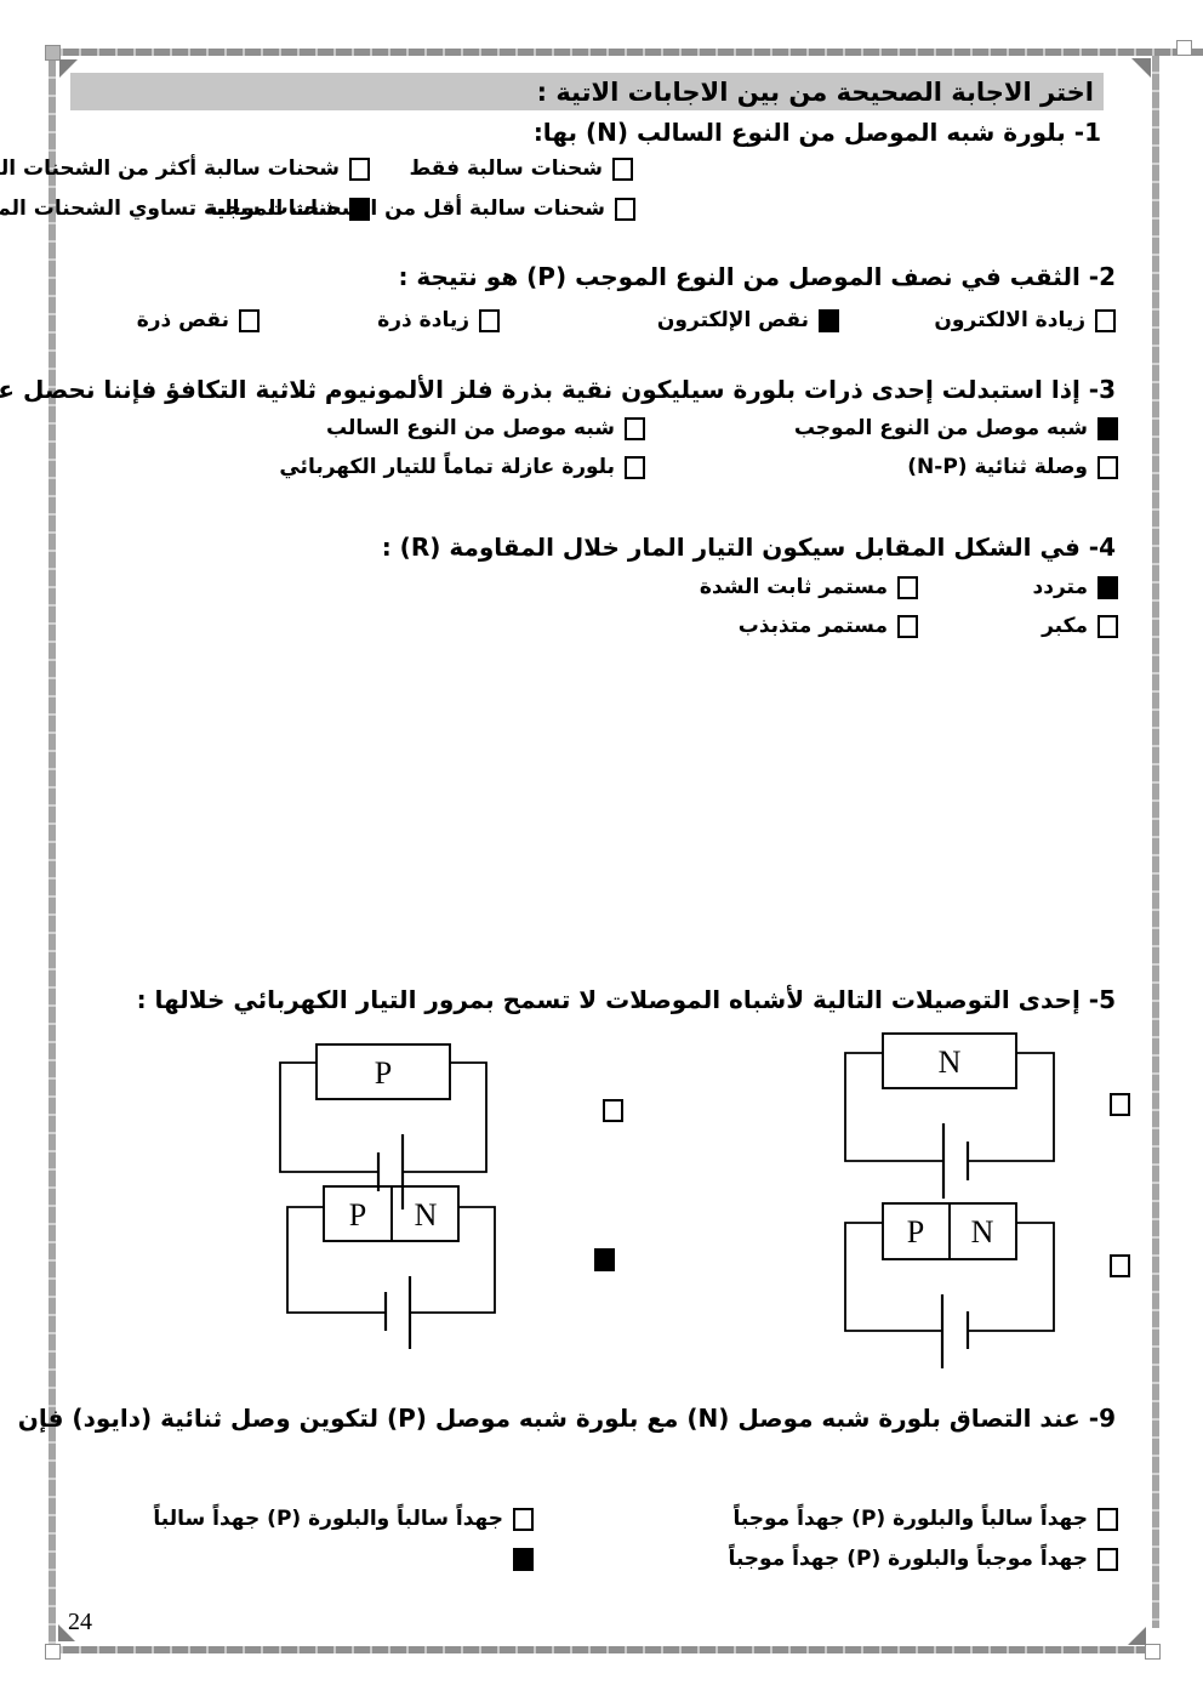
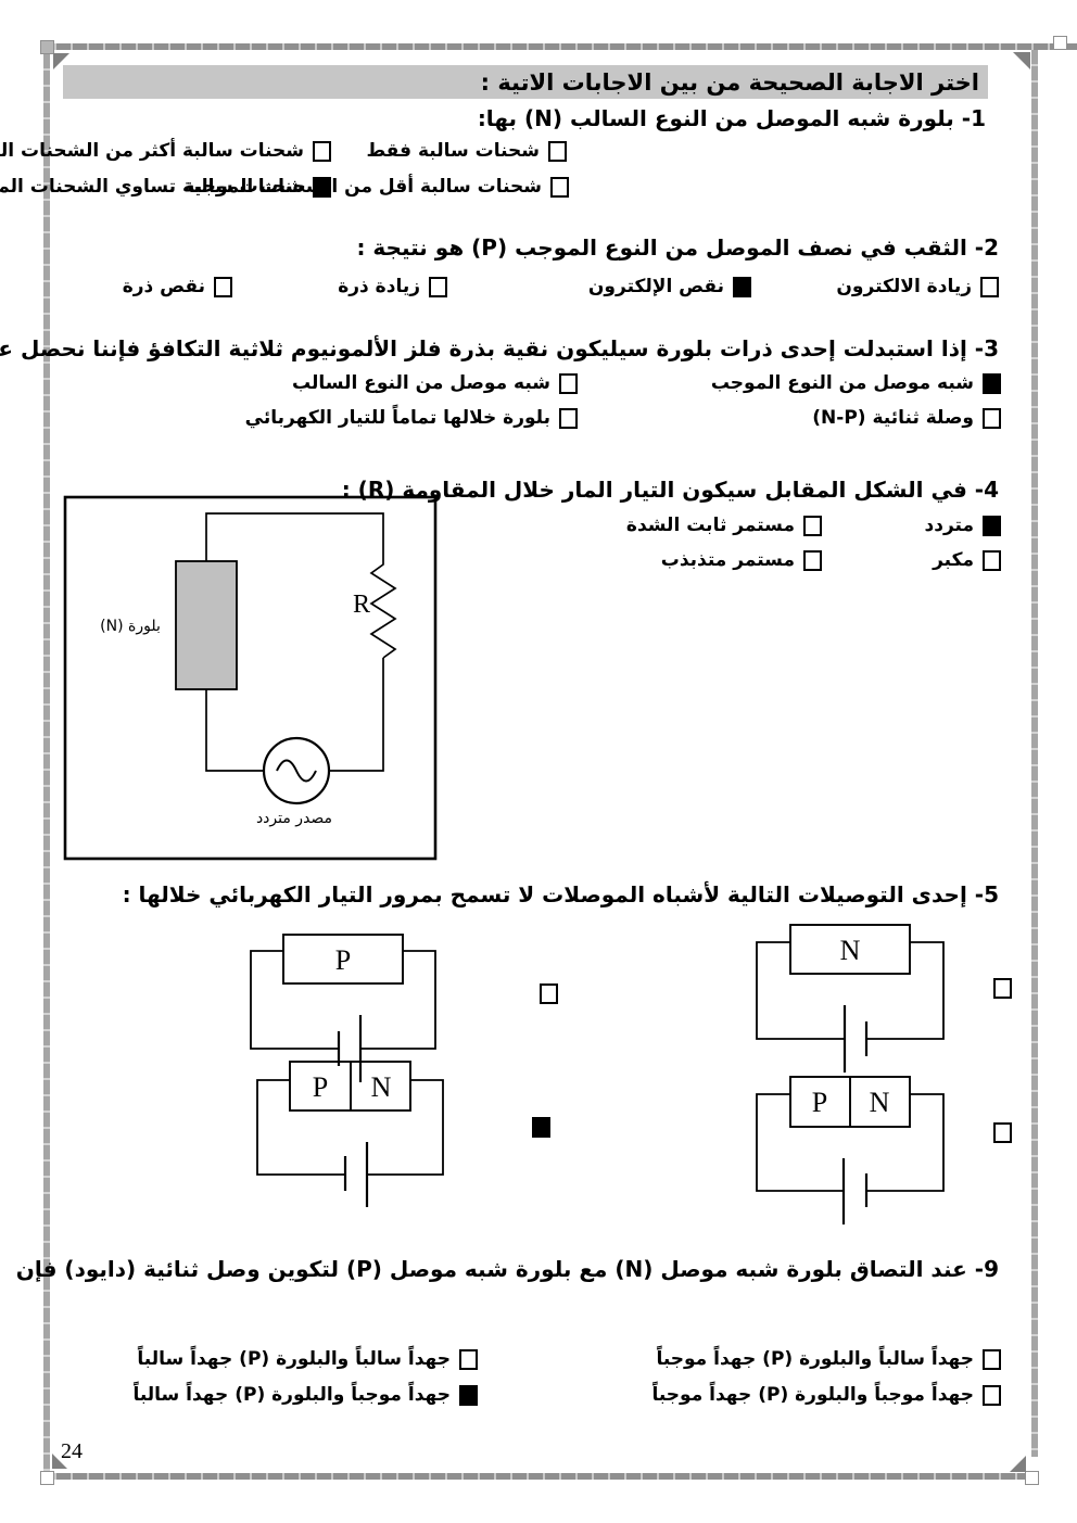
  اختر الاجابة الصحيحة من بين الاجابات الاتية :
  1- بلورة شبه الموصل من النوع السالب (N) بها:
  شحنات سالبة فقط
  شحنات سالبة أكثر من الشحنات ال
  شحنات سالبة أقل من احنات الموجبة
  شحنات سالبة تساوي الشحنات الم
  2- الثقب في نصف الموصل من النوع الموجب (P) هو نتيجة :
  زيادة الالكترون
  نقص الإلكترون
  زيادة ذرة
  نقص ذرة
  3- إذا استبدلت إحدى ذرات بلورة سيليكون نقية بذرة فلز الألمونيوم ثلاثية التكافؤ فإننا نحصل ع
  شبه موصل من النوع الموجب
  شبه موصل من النوع السالب
  وصلة ثنائية (N-P)
- بلورة عازلة تماماً للتيار الكهربائي
+ بلورة خلالها تماماً للتيار الكهربائي
  4- في الشكل المقابل سيكون التيار المار خلال المقاومة (R) :
  متردد
  مستمر ثابت الشدة
  مكبر
  مستمر متذبذب
+ R
+ بلورة (N)
+ مصدر متردد
  5- إحدى التوصيلات التالية لأشباه الموصلات لا تسمح بمرور التيار الكهربائي خلالها :
  P
  N
  P
  N
  P
  N
  9- عند التصاق بلورة شبه موصل (N) مع بلورة شبه موصل (P) لتكوين وصل ثنائية (دايود) فإن
  جهداً سالباً والبلورة (P) جهداً موجباً
  جهداً سالباً والبلورة (P) جهداً سالباً
  جهداً موجباً والبلورة (P) جهداً موجباً
+ جهداً موجباً والبلورة (P) جهداً سالباً
  24
